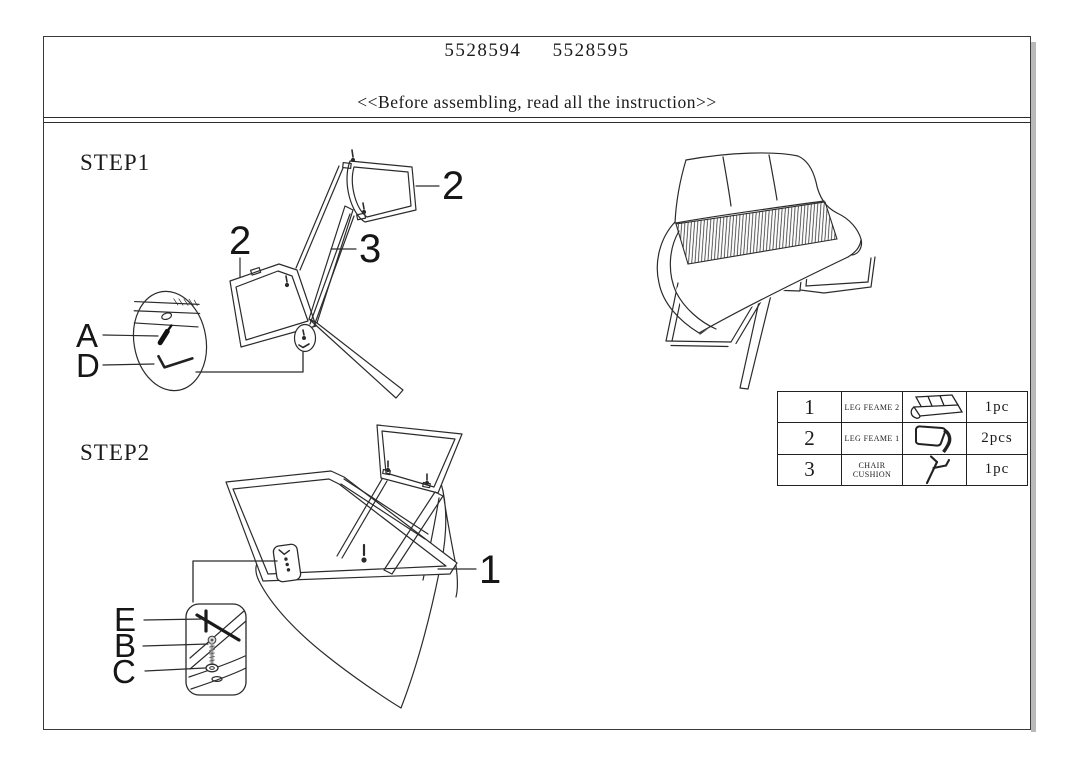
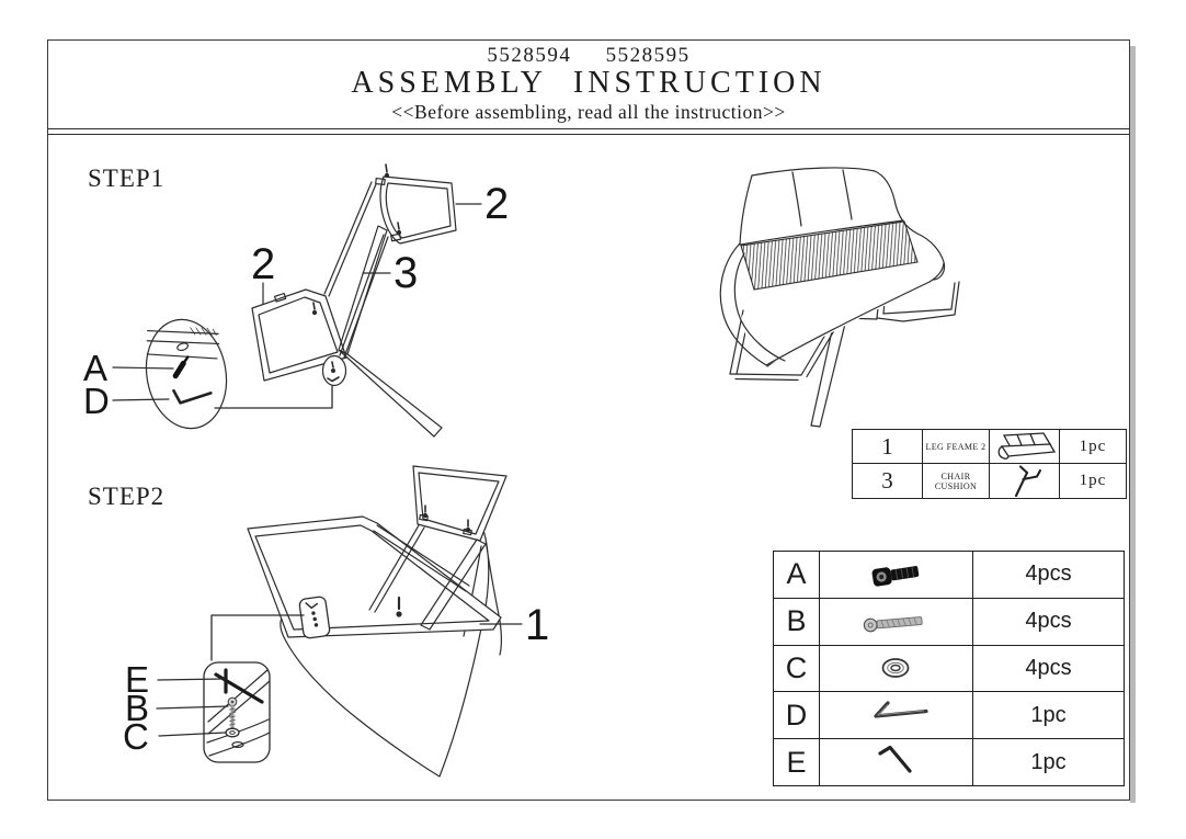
  5528594 5528595
+ ASSEMBLY INSTRUCTION
  <<Before assembling, read all the instruction>>
  STEP1
  STEP2
  2
  2
  3
  1
  A
  D
  E
  B
  C
  1	LEG FEAME 2		1pc
- 2	LEG FEAME 1		2pcs
  3	CHAIR CUSHION		1pc
+ A		4pcs
+ B		4pcs
+ C		4pcs
+ D		1pc
+ E		1pc
